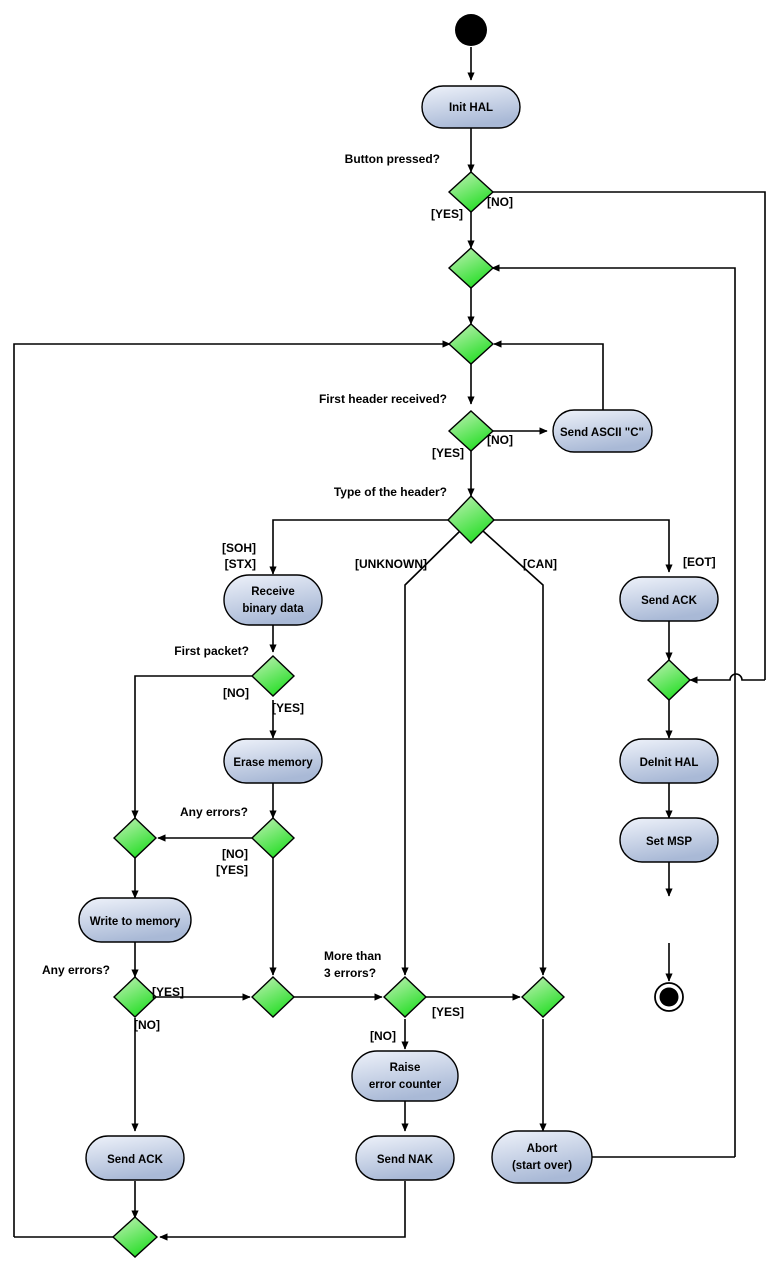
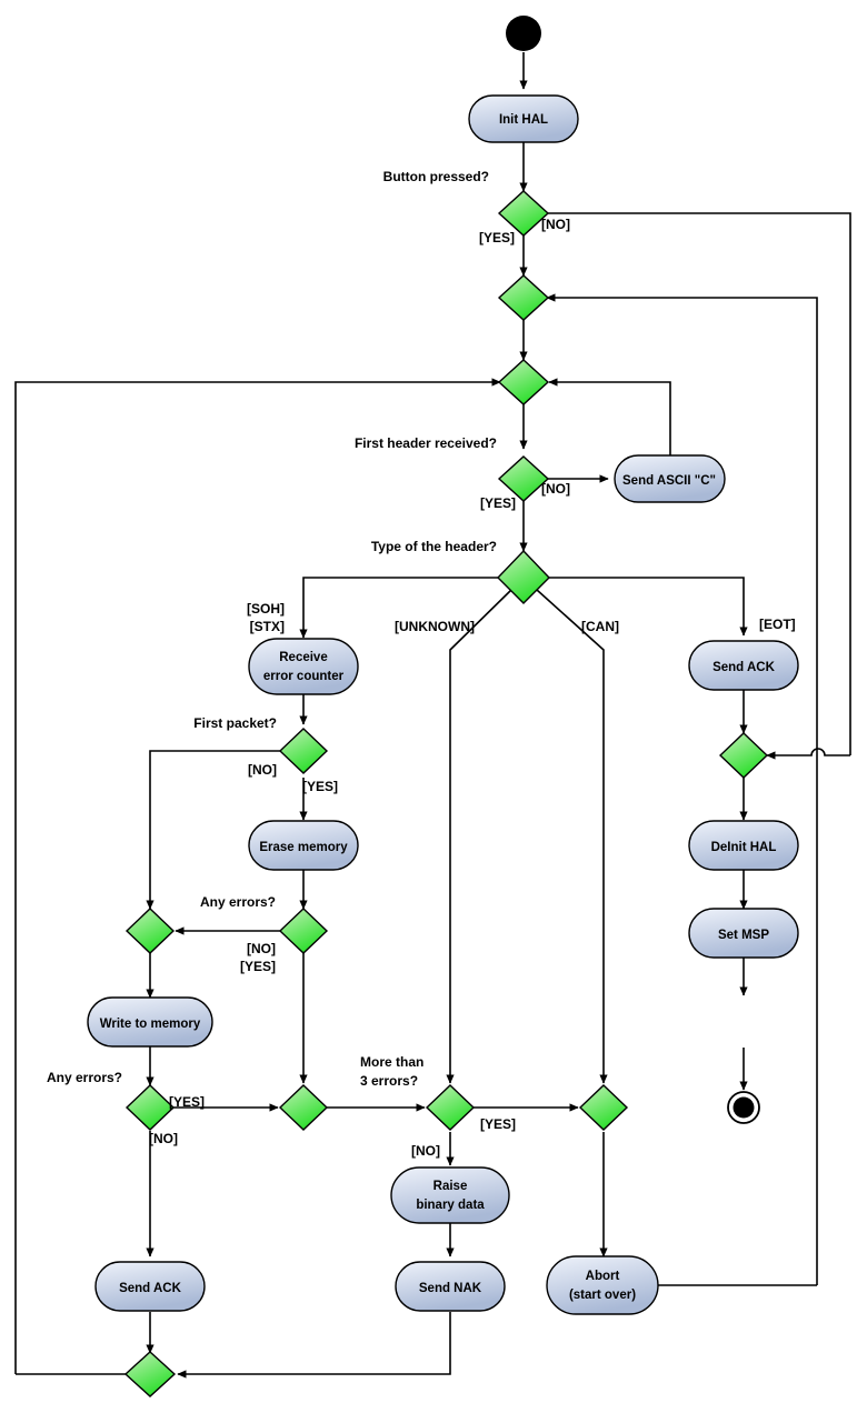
  Init HAL
  Send ASCII "C"
  Receive
- binary data
+ error counter
  Erase memory
  Write to memory
  Send ACK
  Raise
- error counter
+ binary data
  Send NAK
  Abort
  (start over)
  Send ACK
  DeInit HAL
  Set MSP
  Button pressed?
  First header received?
  Type of the header?
  First packet?
  Any errors?
  Any errors?
  More than
  3 errors?
  [NO]
  [YES]
  [NO]
  [YES]
  [SOH]
  [STX]
  [UNKNOWN]
  [CAN]
  [EOT]
  [NO]
  [YES]
  [NO]
  [YES]
  [YES]
  [NO]
  [YES]
  [NO]
